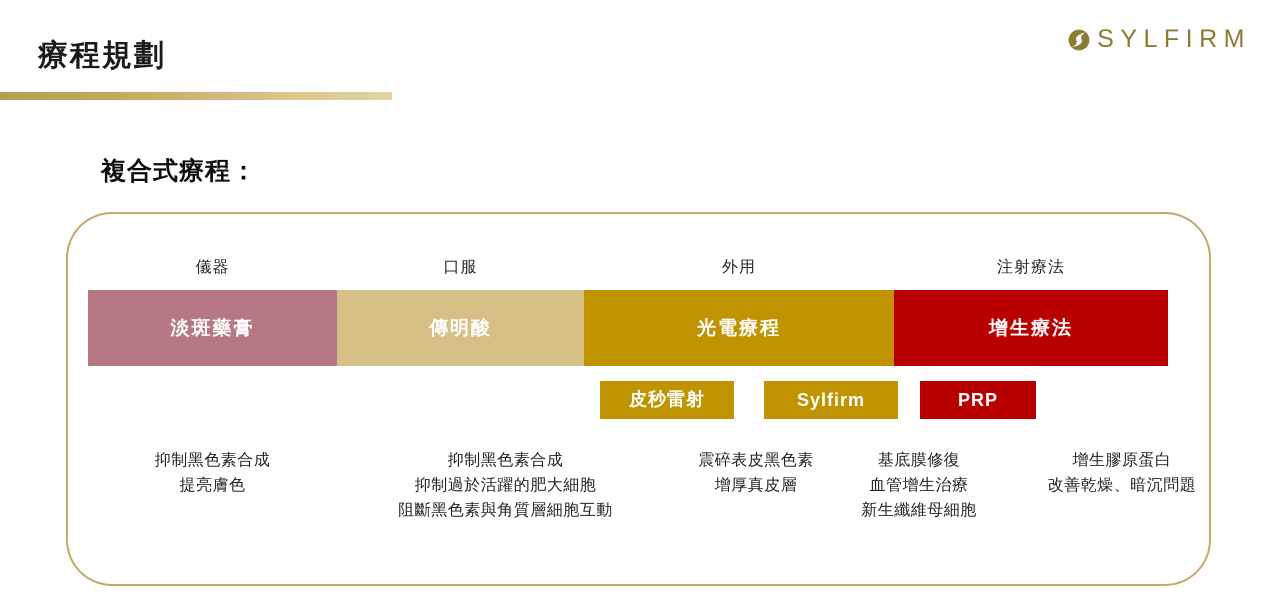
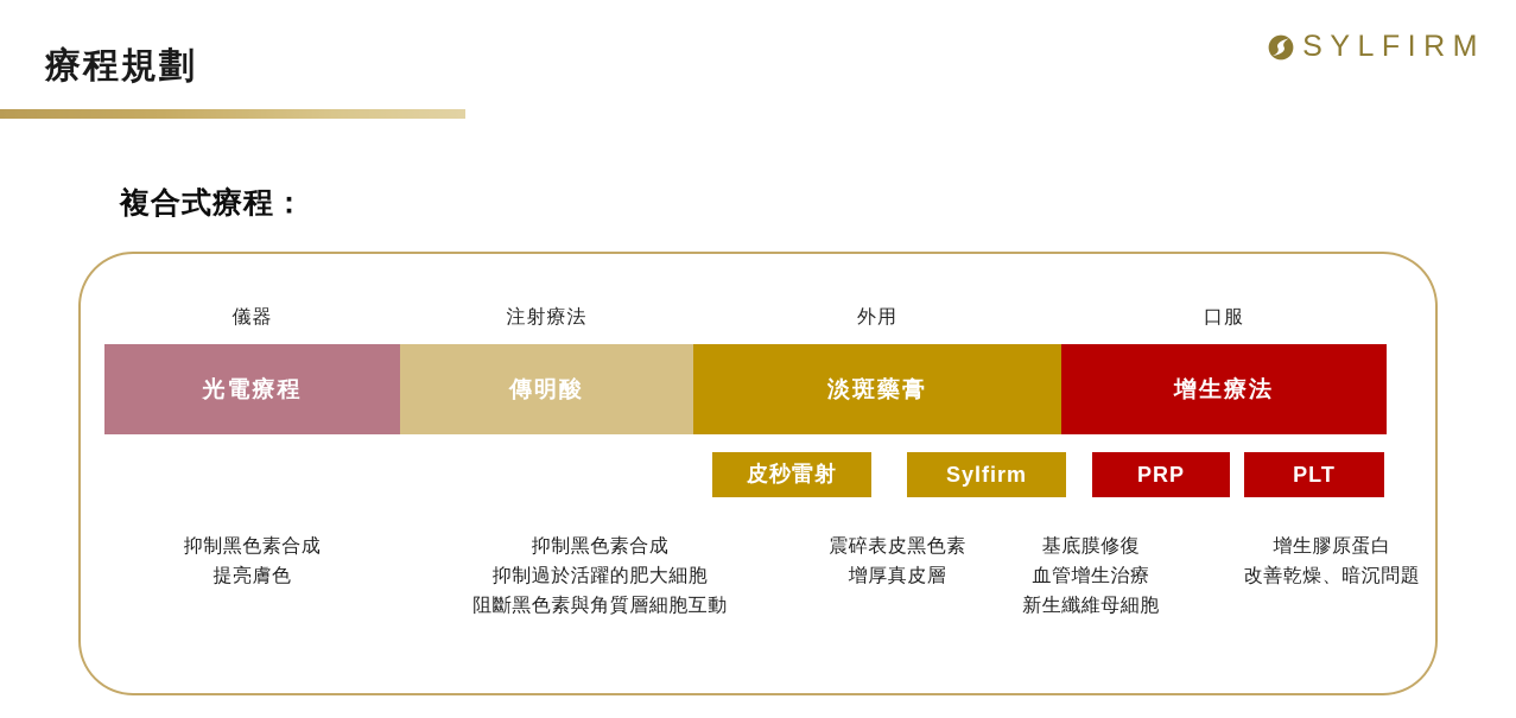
  療程規劃
  SYLFIRM
  複合式療程：
  儀器
- 口服
+ 注射療法
  外用
- 注射療法
+ 口服
- 淡斑藥膏
+ 光電療程
  傳明酸
- 光電療程
+ 淡斑藥膏
  增生療法
  皮秒雷射
  Sylfirm
  PRP
+ PLT
  抑制黑色素合成
  提亮膚色
  抑制黑色素合成
  抑制過於活躍的肥大細胞
  阻斷黑色素與角質層細胞互動
  震碎表皮黑色素
  增厚真皮層
  基底膜修復
  血管增生治療
  新生纖維母細胞
  增生膠原蛋白
  改善乾燥、暗沉問題
